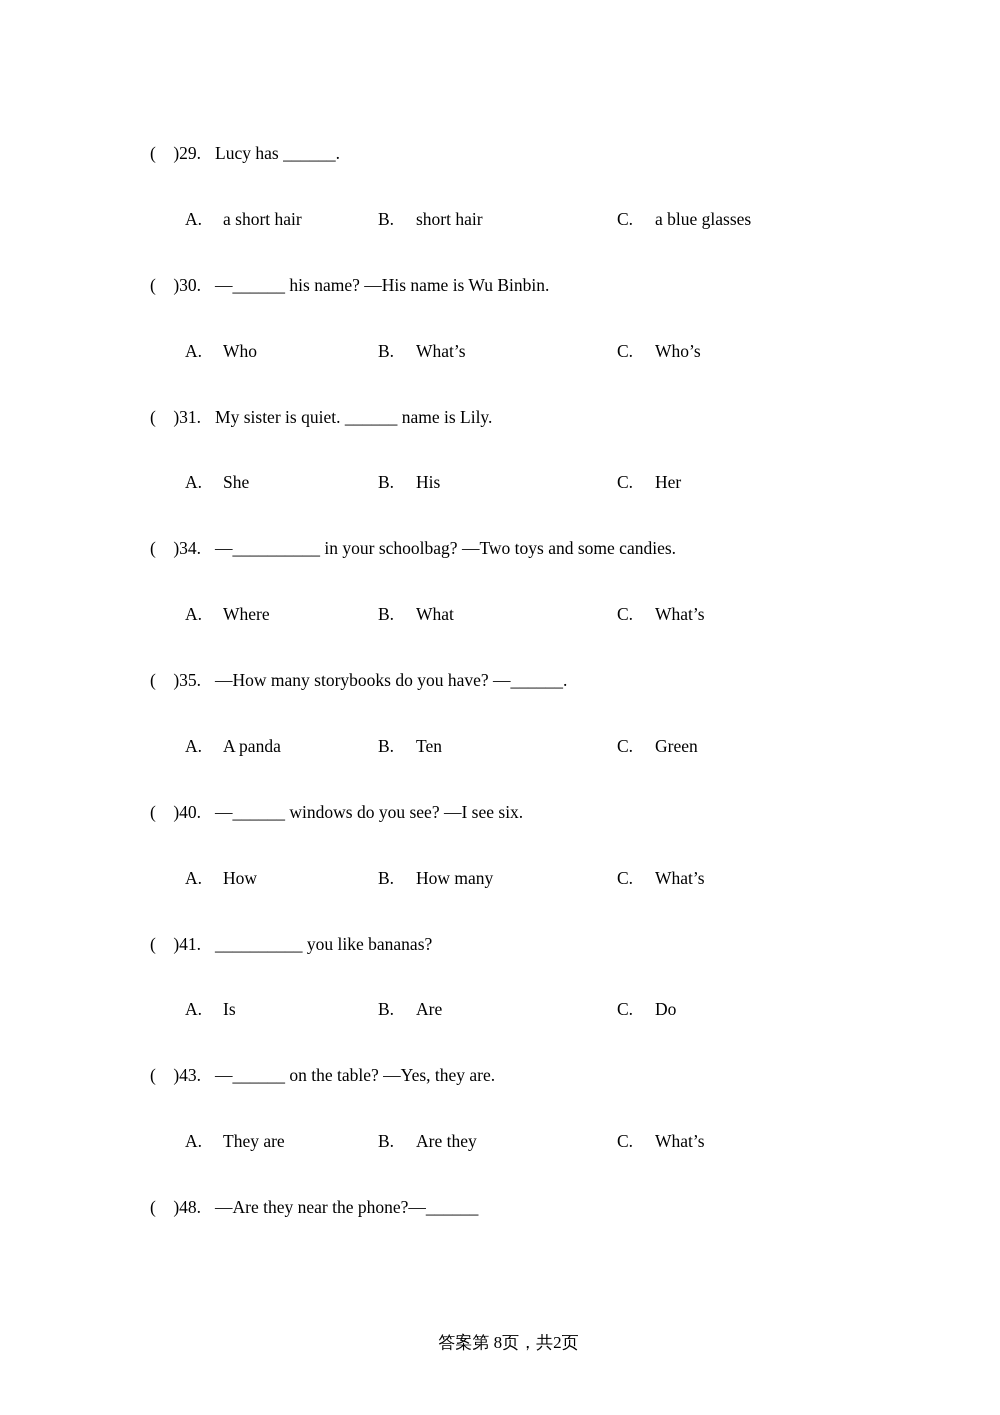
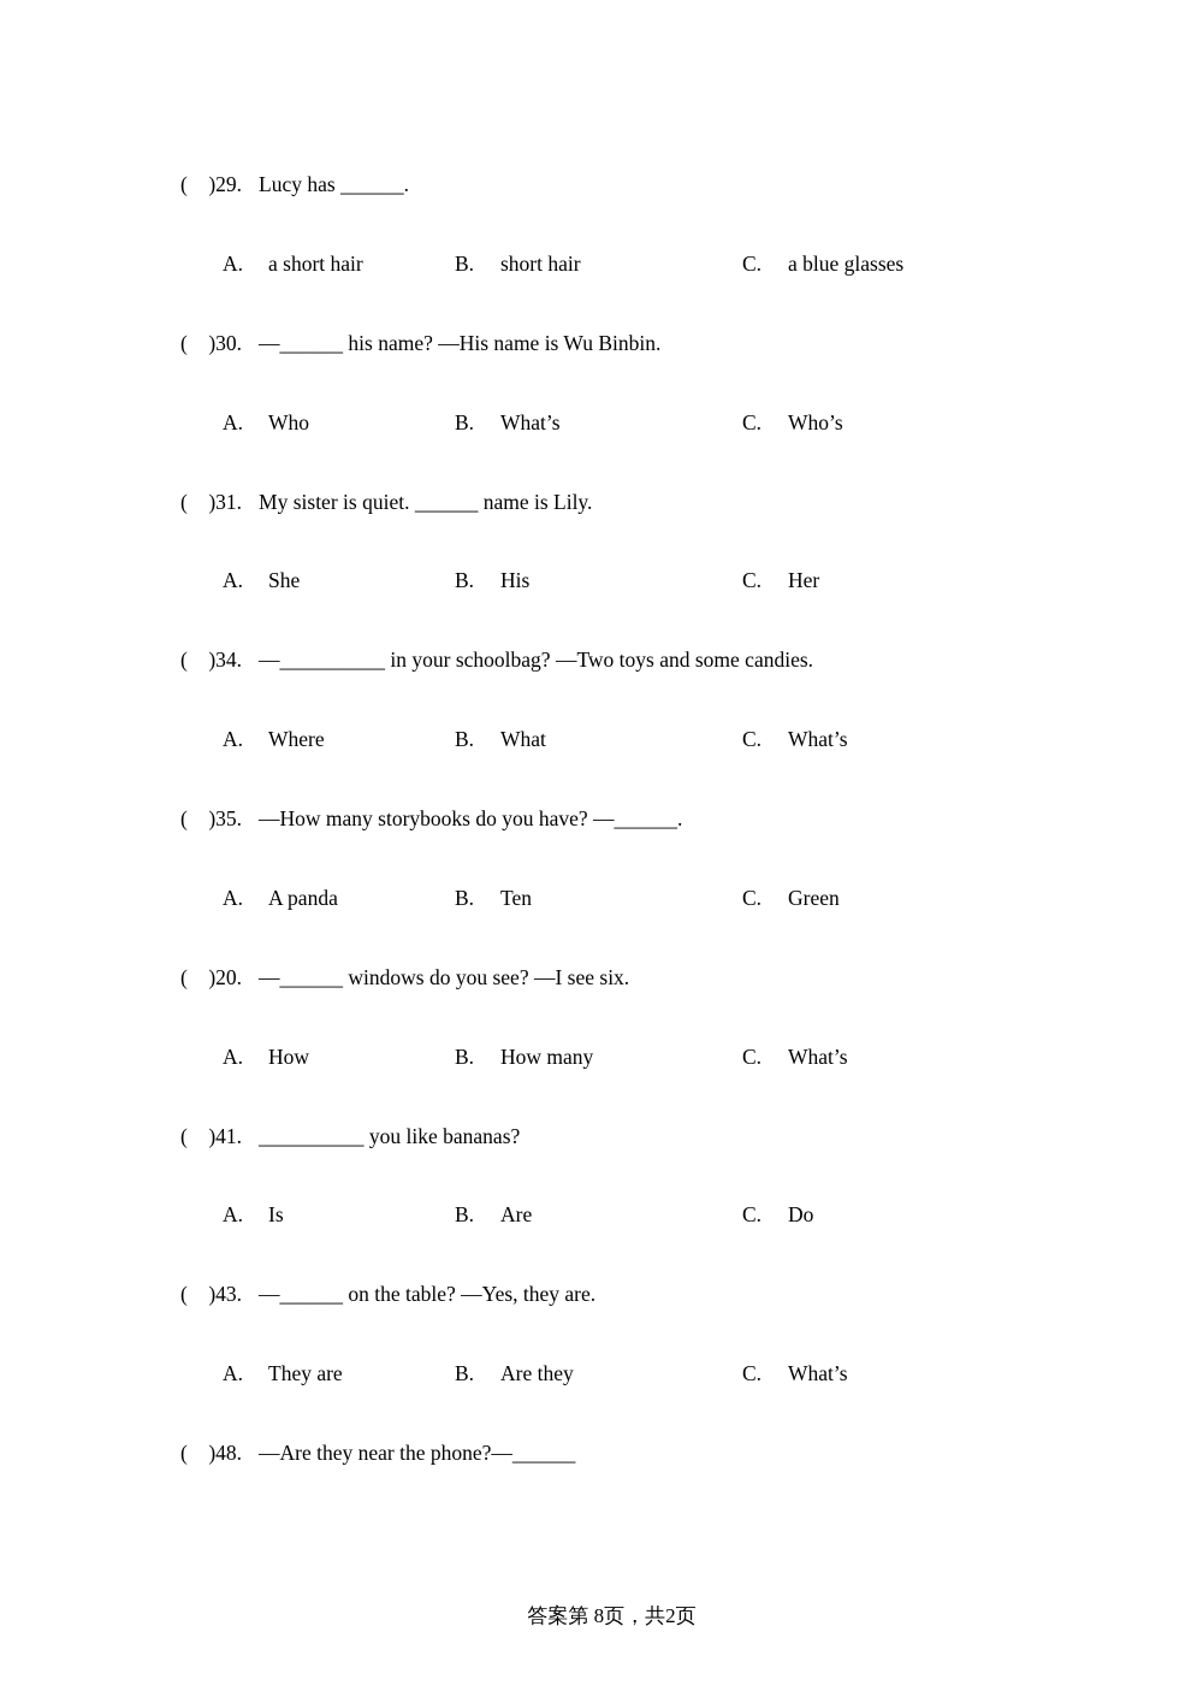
  ( )29. Lucy has ______.
  A. a short hair
  B. short hair
  C. a blue glasses
  ( )30. —______ his name? —His name is Wu Binbin.
  A. Who
  B. What’s
  C. Who’s
  ( )31. My sister is quiet. ______ name is Lily.
  A. She
  B. His
  C. Her
  ( )34. —__________ in your schoolbag? —Two toys and some candies.
  A. Where
  B. What
  C. What’s
  ( )35. —How many storybooks do you have? —______.
  A. A panda
  B. Ten
  C. Green
- ( )40. —______ windows do you see? —I see six.
+ ( )20. —______ windows do you see? —I see six.
  A. How
  B. How many
  C. What’s
  ( )41. __________ you like bananas?
  A. Is
  B. Are
  C. Do
  ( )43. —______ on the table? —Yes, they are.
  A. They are
  B. Are they
  C. What’s
  ( )48. —Are they near the phone?—______
  答案第 8页，共2页
